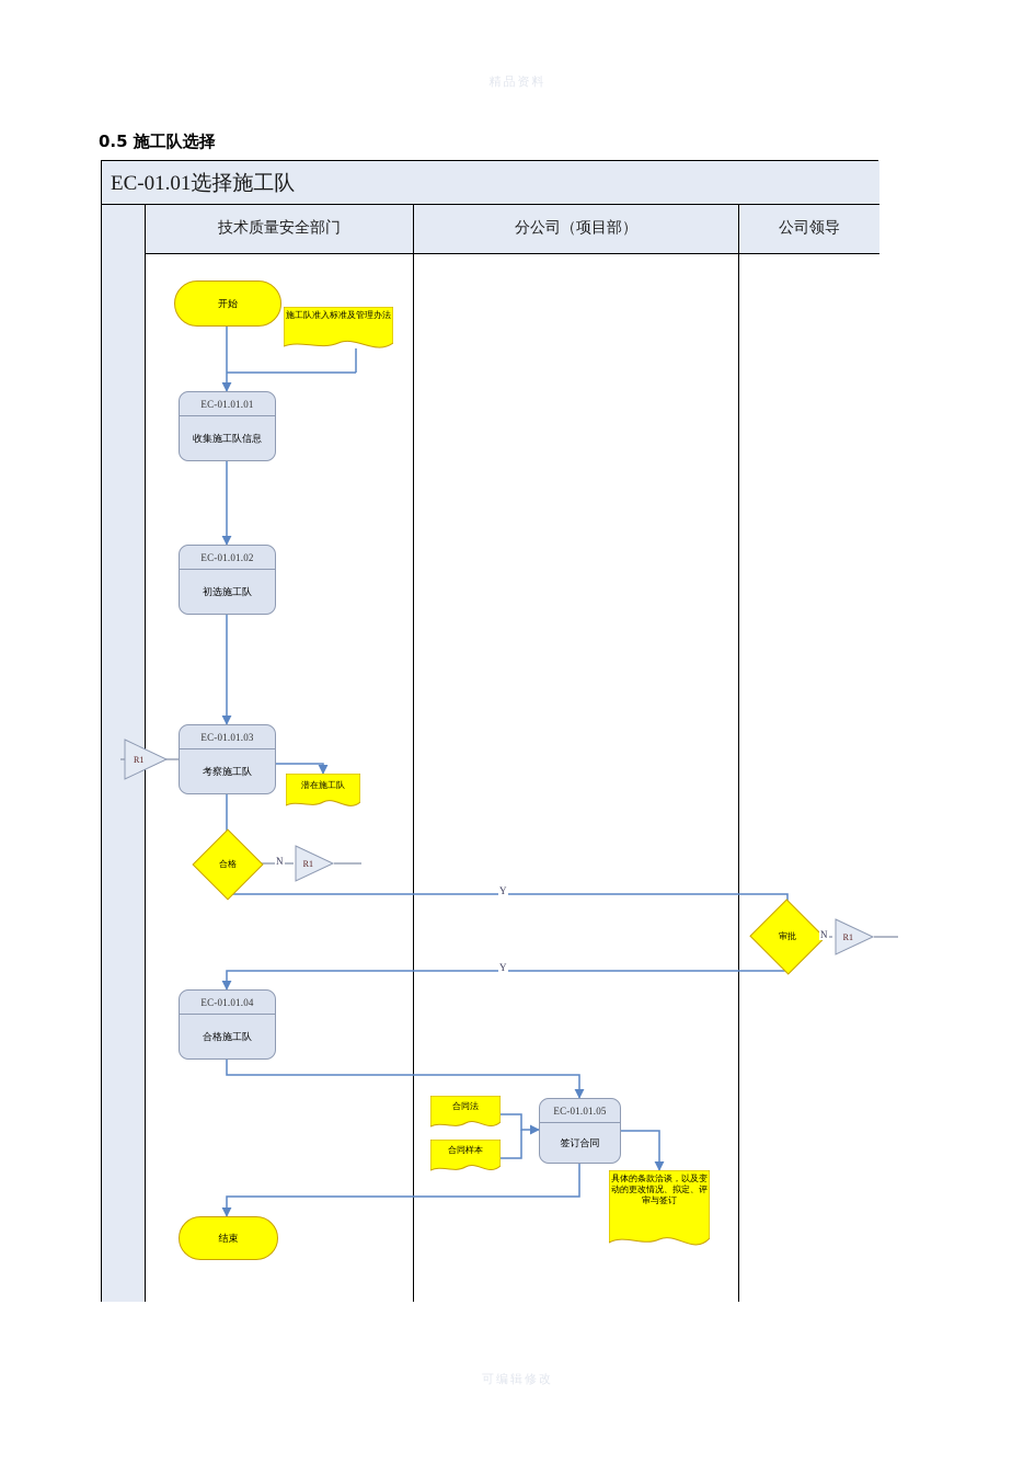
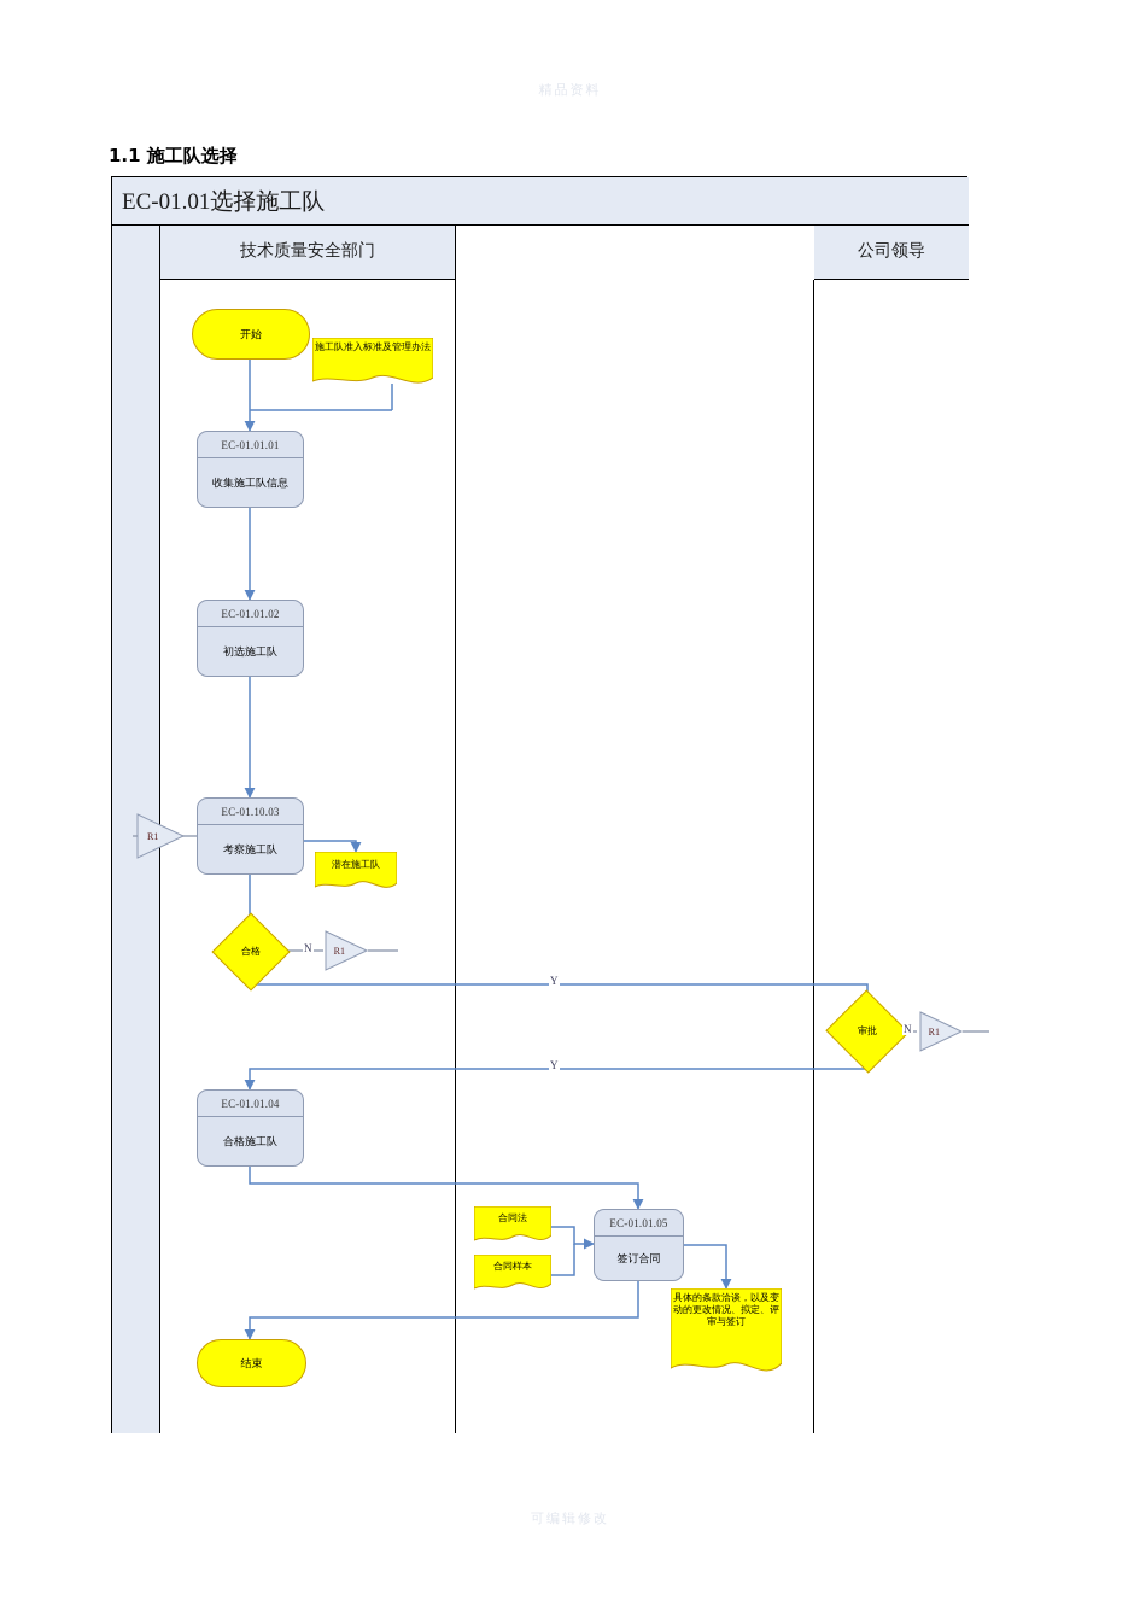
  精品资料
  可编辑修改
- 0.5 施工队选择
+ 1.1 施工队选择
  EC-01.01选择施工队
  技术质量安全部门
- 分公司（项目部）
  公司领导
  开始
  施工队准入标准及管理办法
  EC-01.01.01
  收集施工队信息
  EC-01.01.02
  初选施工队
  R1
- EC-01.01.03
+ EC-01.10.03
  考察施工队
  潜在施工队
  合格
  N
  R1
  Y
  Y
  审批
  N
  R1
  EC-01.01.04
  合格施工队
  合同法
  合同样本
  EC-01.01.05
  签订合同
  具体的条款洽谈，以及变动的更改情况、拟定、评审与签订
  结束
